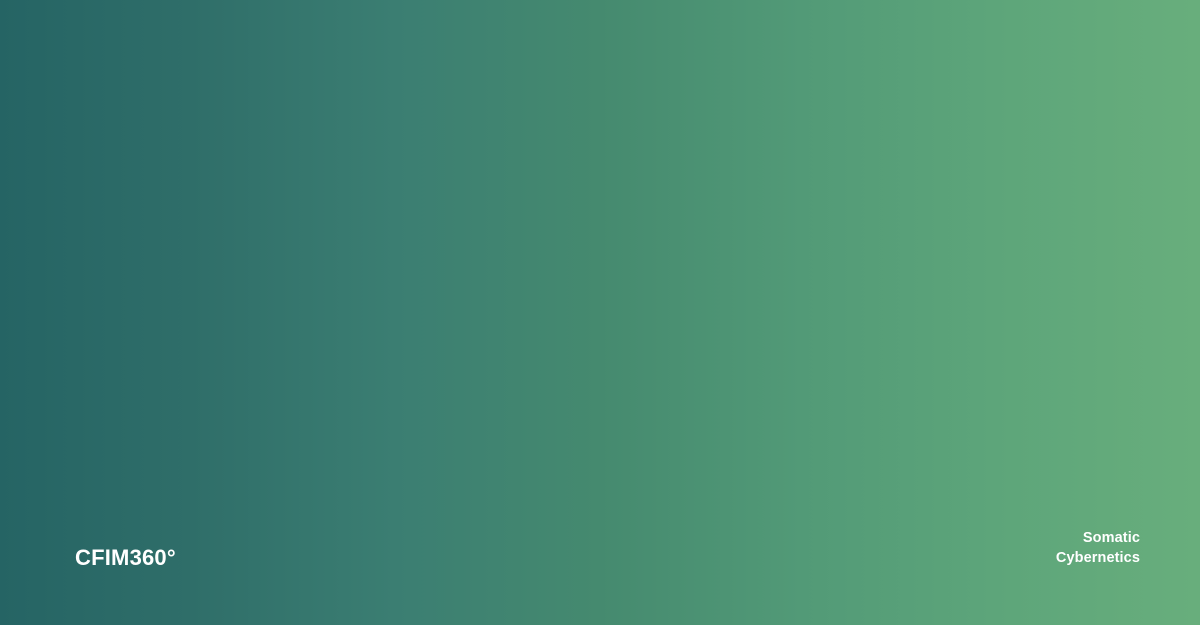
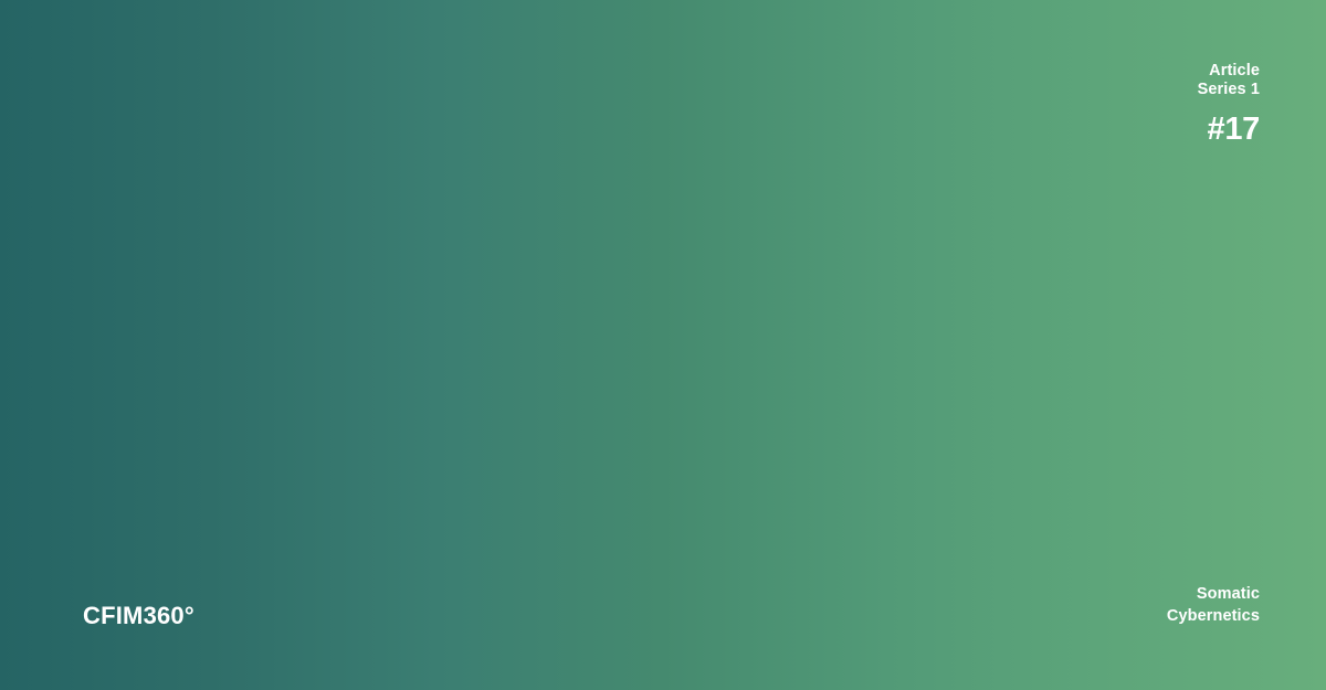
+ Article
+ Series 1
+ #17
  CFIM360°
  Somatic
  Cybernetics
